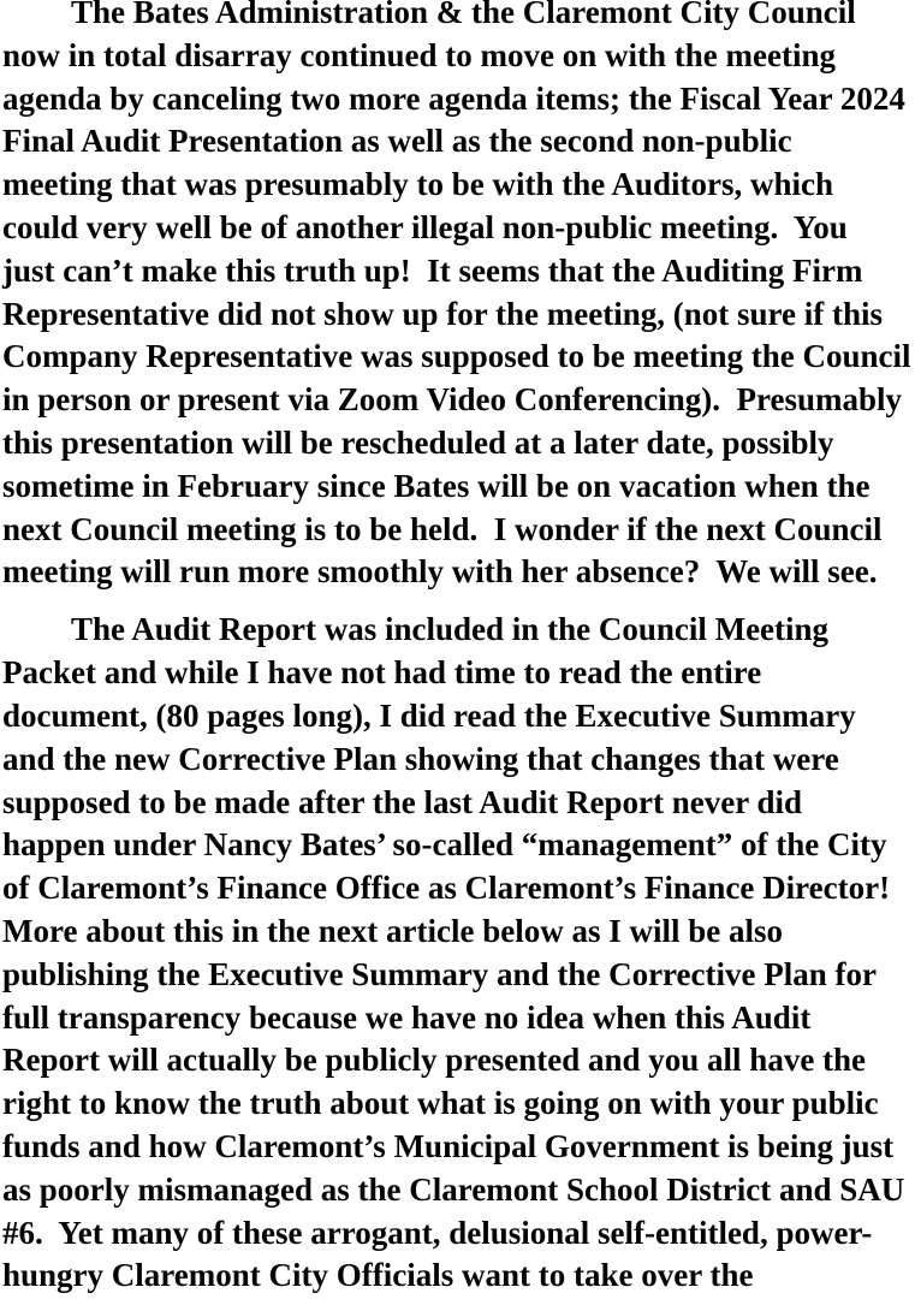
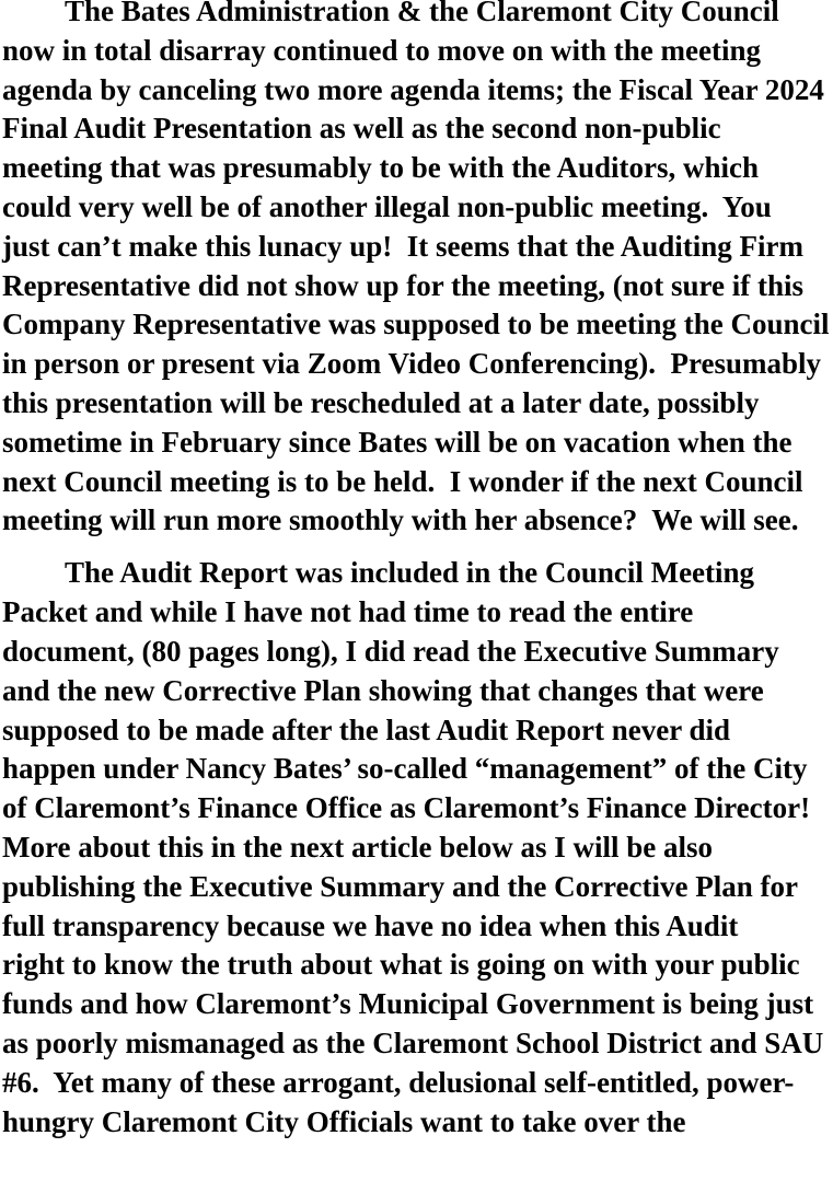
  The Bates Administration & the Claremont City Council
  now in total disarray continued to move on with the meeting
  agenda by canceling two more agenda items; the Fiscal Year 2024
  Final Audit Presentation as well as the second non-public
  meeting that was presumably to be with the Auditors, which
  could very well be of another illegal non-public meeting. You
- just can’t make this truth up! It seems that the Auditing Firm
+ just can’t make this lunacy up! It seems that the Auditing Firm
  Representative did not show up for the meeting, (not sure if this
  Company Representative was supposed to be meeting the Council
  in person or present via Zoom Video Conferencing). Presumably
  this presentation will be rescheduled at a later date, possibly
  sometime in February since Bates will be on vacation when the
  next Council meeting is to be held. I wonder if the next Council
  meeting will run more smoothly with her absence? We will see.
  The Audit Report was included in the Council Meeting
  Packet and while I have not had time to read the entire
  document, (80 pages long), I did read the Executive Summary
  and the new Corrective Plan showing that changes that were
  supposed to be made after the last Audit Report never did
  happen under Nancy Bates’ so-called “management” of the City
  of Claremont’s Finance Office as Claremont’s Finance Director!
  More about this in the next article below as I will be also
  publishing the Executive Summary and the Corrective Plan for
  full transparency because we have no idea when this Audit
- Report will actually be publicly presented and you all have the
  right to know the truth about what is going on with your public
  funds and how Claremont’s Municipal Government is being just
  as poorly mismanaged as the Claremont School District and SAU
  #6. Yet many of these arrogant, delusional self-entitled, power-
  hungry Claremont City Officials want to take over the
